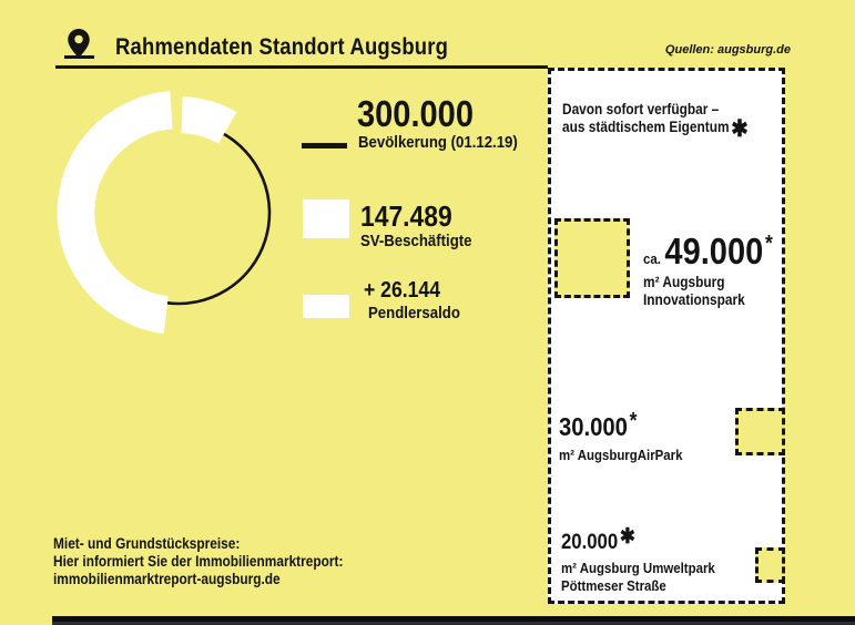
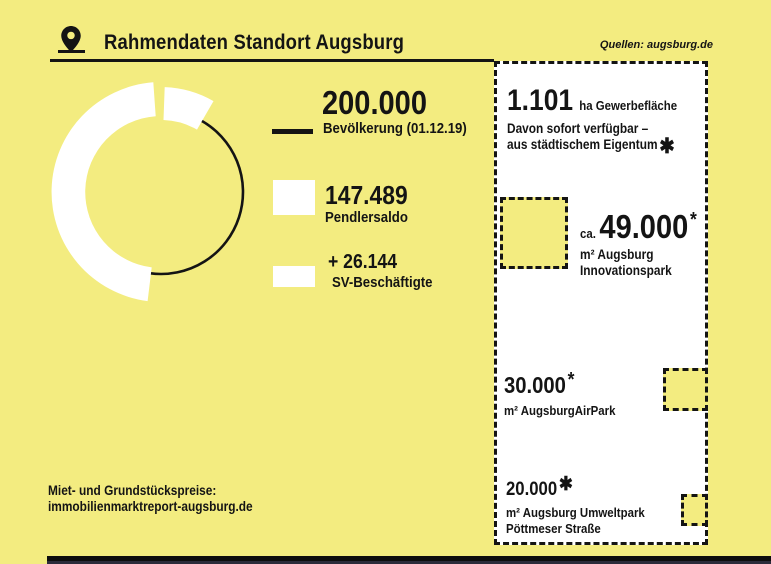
  Rahmendaten Standort Augsburg
  Quellen: augsburg.de
- 300.000
+ 200.000
  Bevölkerung (01.12.19)
  147.489
- SV-Beschäftigte
+ Pendlersaldo
  + 26.144
- Pendlersaldo
+ SV-Beschäftigte
+ 1.101
+ ha Gewerbefläche
  Davon sofort verfügbar –
  aus städtischem Eigentum✱
  ca.
  49.000
  *
  m² Augsburg
  Innovationspark
  30.000
  *
  m² AugsburgAirPark
  20.000
  ✱
  m² Augsburg Umweltpark
  Pöttmeser Straße
  Miet- und Grundstückspreise:
- Hier informiert Sie der Immobilienmarktreport:
  immobilienmarktreport-augsburg.de
